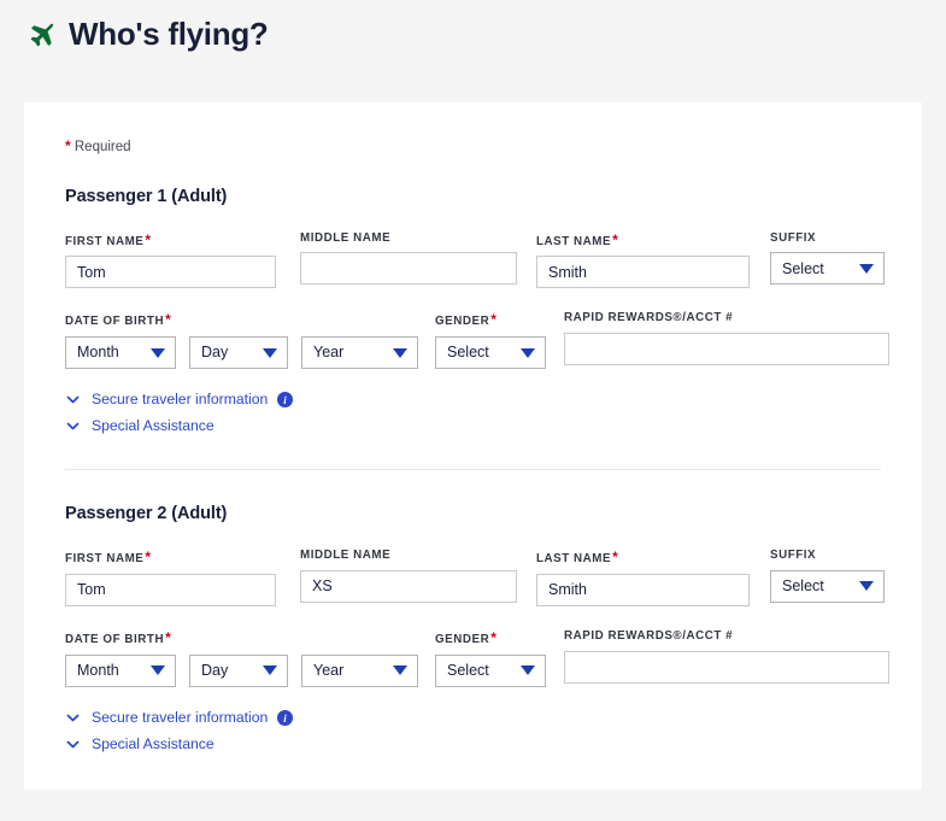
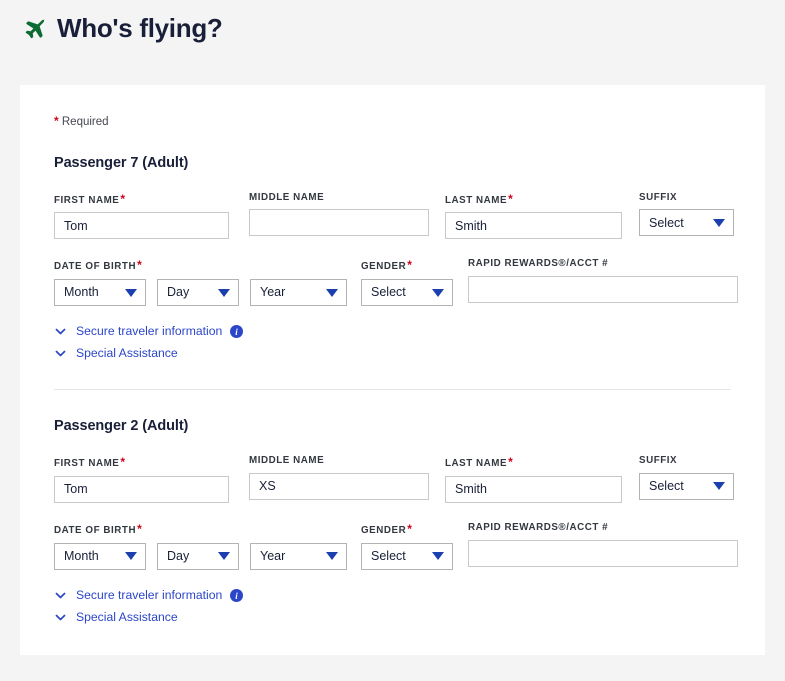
  Who's flying?
  * Required
- Passenger 1 (Adult)
+ Passenger 7 (Adult)
  FIRST NAME*
  Tom
  MIDDLE NAME
  LAST NAME*
  Smith
  SUFFIX
  Select
  DATE OF BIRTH*
  Month
  Day
  Year
  GENDER*
  Select
  RAPID REWARDS®/ACCT #
  Secure traveler information
  i
  Special Assistance
  Passenger 2 (Adult)
  FIRST NAME*
  Tom
  MIDDLE NAME
  XS
  LAST NAME*
  Smith
  SUFFIX
  Select
  DATE OF BIRTH*
  Month
  Day
  Year
  GENDER*
  Select
  RAPID REWARDS®/ACCT #
  Secure traveler information
  i
  Special Assistance
